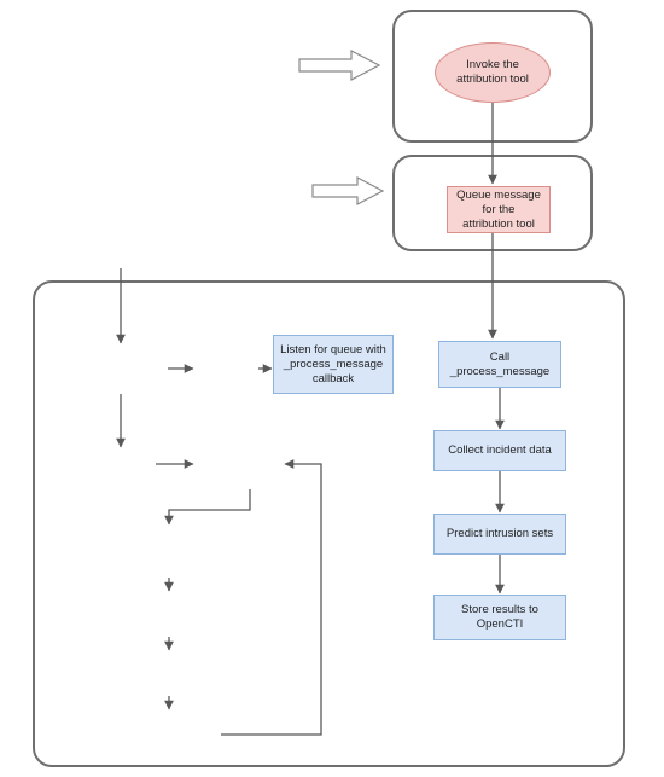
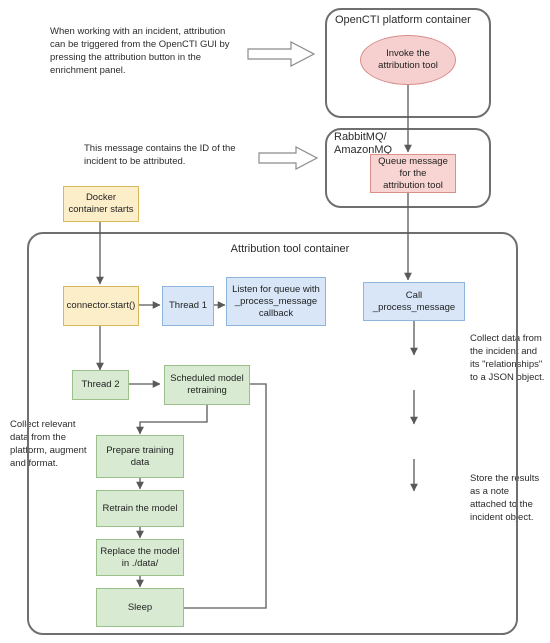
+ When working with an incident, attribution can be triggered from the OpenCTI GUI by pressing the attribution button in the enrichment panel.
+ This message contains the ID of the incident to be attributed.
+ Collect relevant data from the platform, augment and format.
+ Collect data from the incident and its "relationships" to a JSON object.
+ Store the results as a note attached to the incident object.
+ OpenCTI platform container
+ RabbitMQ/
+ AmazonMQ
+ Attribution tool container
  Invoke the
  attribution tool
  Queue message
  for the
  attribution tool
+ Docker
+ container starts
+ connector.start()
+ Thread 1
  Listen for queue with
  _process_message
  callback
+ Thread 2
+ Scheduled model
+ retraining
+ Prepare training
+ data
+ Retrain the model
+ Replace the model
+ in ./data/
+ Sleep
  Call
  _process_message
- Collect incident data
- Predict intrusion sets
- Store results to
- OpenCTI
